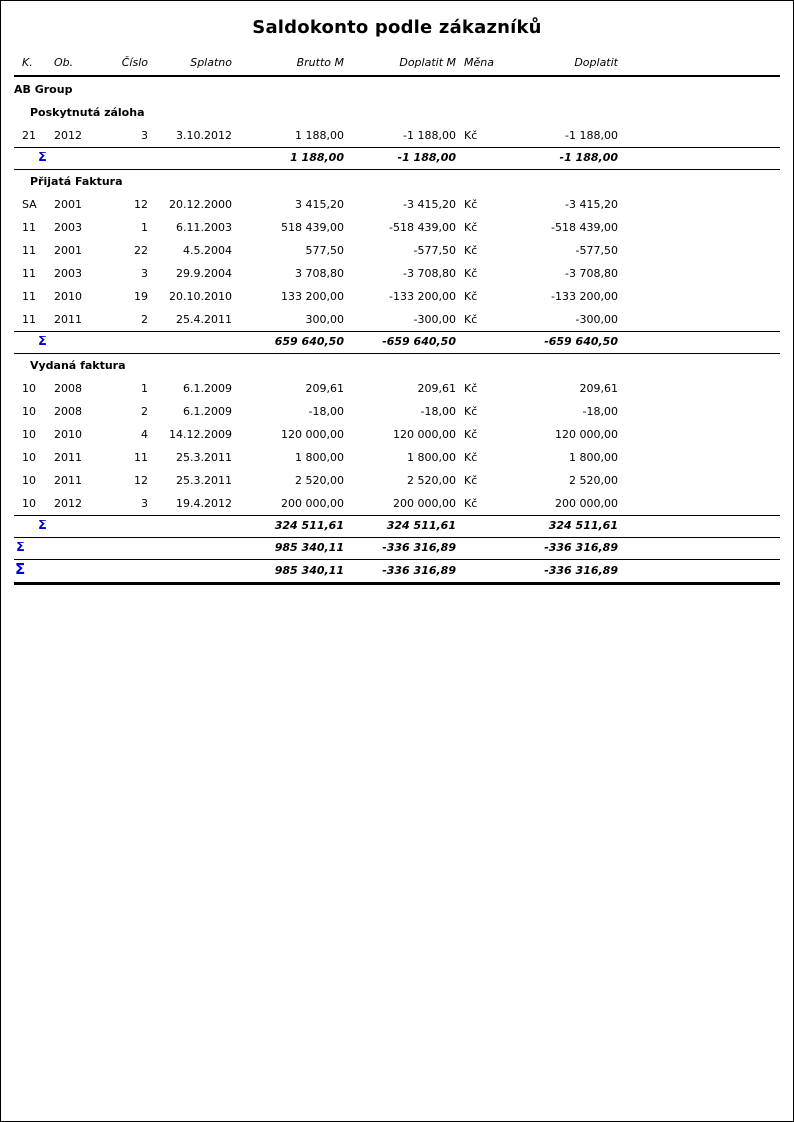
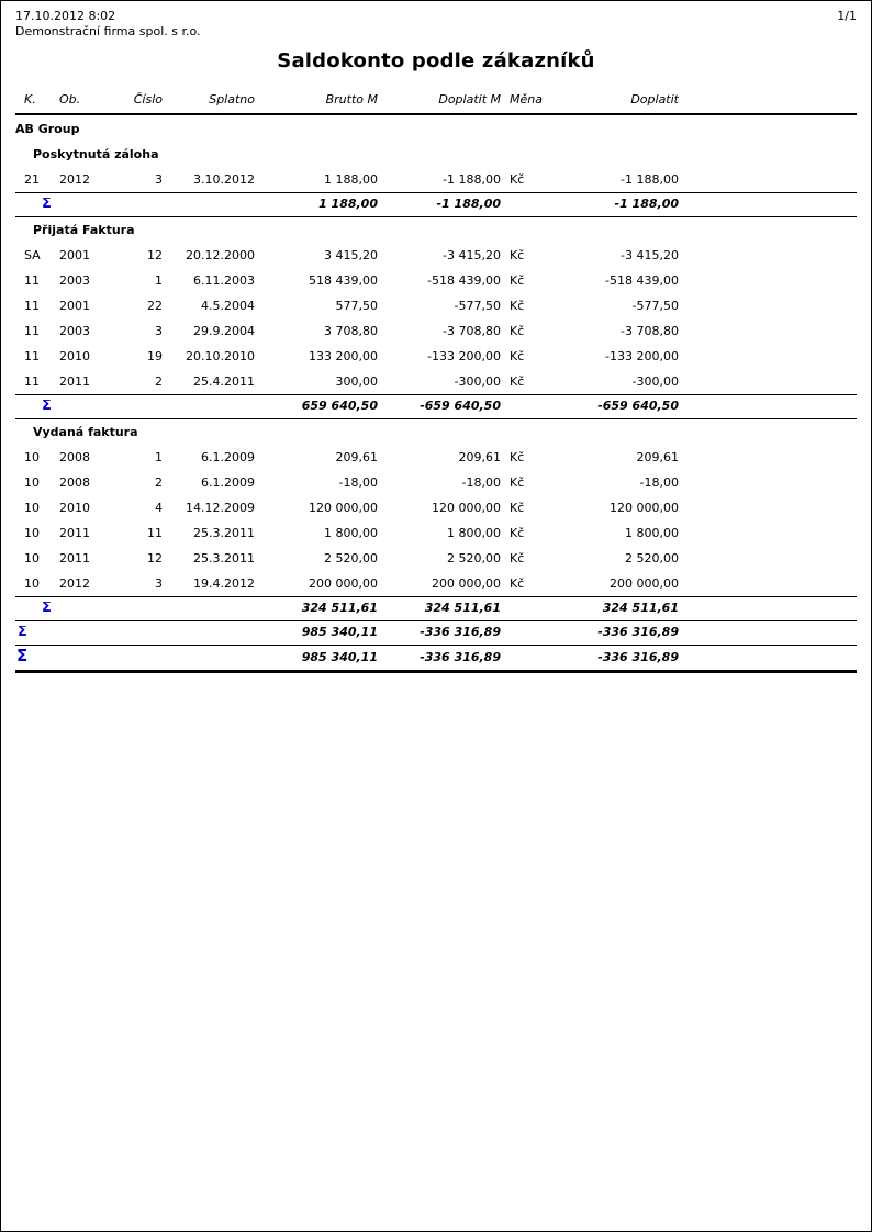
+ 17.10.2012 8:02
+ Demonstrační firma spol. s r.o.
+ 1/1
  Saldokonto podle zákazníků
  K.
  Ob.
  Číslo
  Splatno
  Brutto M
  Doplatit M
  Měna
  Doplatit
  AB Group
  Poskytnutá záloha
  21
  2012
  3
  3.10.2012
  1 188,00
  -1 188,00
  Kč
  -1 188,00
  Σ
  1 188,00
  -1 188,00
  -1 188,00
  Přijatá Faktura
  SA
  2001
  12
  20.12.2000
  3 415,20
  -3 415,20
  Kč
  -3 415,20
  11
  2003
  1
  6.11.2003
  518 439,00
  -518 439,00
  Kč
  -518 439,00
  11
  2001
  22
  4.5.2004
  577,50
  -577,50
  Kč
  -577,50
  11
  2003
  3
  29.9.2004
  3 708,80
  -3 708,80
  Kč
  -3 708,80
  11
  2010
  19
  20.10.2010
  133 200,00
  -133 200,00
  Kč
  -133 200,00
  11
  2011
  2
  25.4.2011
  300,00
  -300,00
  Kč
  -300,00
  Σ
  659 640,50
  -659 640,50
  -659 640,50
  Vydaná faktura
  10
  2008
  1
  6.1.2009
  209,61
  209,61
  Kč
  209,61
  10
  2008
  2
  6.1.2009
  -18,00
  -18,00
  Kč
  -18,00
  10
  2010
  4
  14.12.2009
  120 000,00
  120 000,00
  Kč
  120 000,00
  10
  2011
  11
  25.3.2011
  1 800,00
  1 800,00
  Kč
  1 800,00
  10
  2011
  12
  25.3.2011
  2 520,00
  2 520,00
  Kč
  2 520,00
  10
  2012
  3
  19.4.2012
  200 000,00
  200 000,00
  Kč
  200 000,00
  Σ
  324 511,61
  324 511,61
  324 511,61
  Σ
  985 340,11
  -336 316,89
  -336 316,89
  Σ
  985 340,11
  -336 316,89
  -336 316,89
